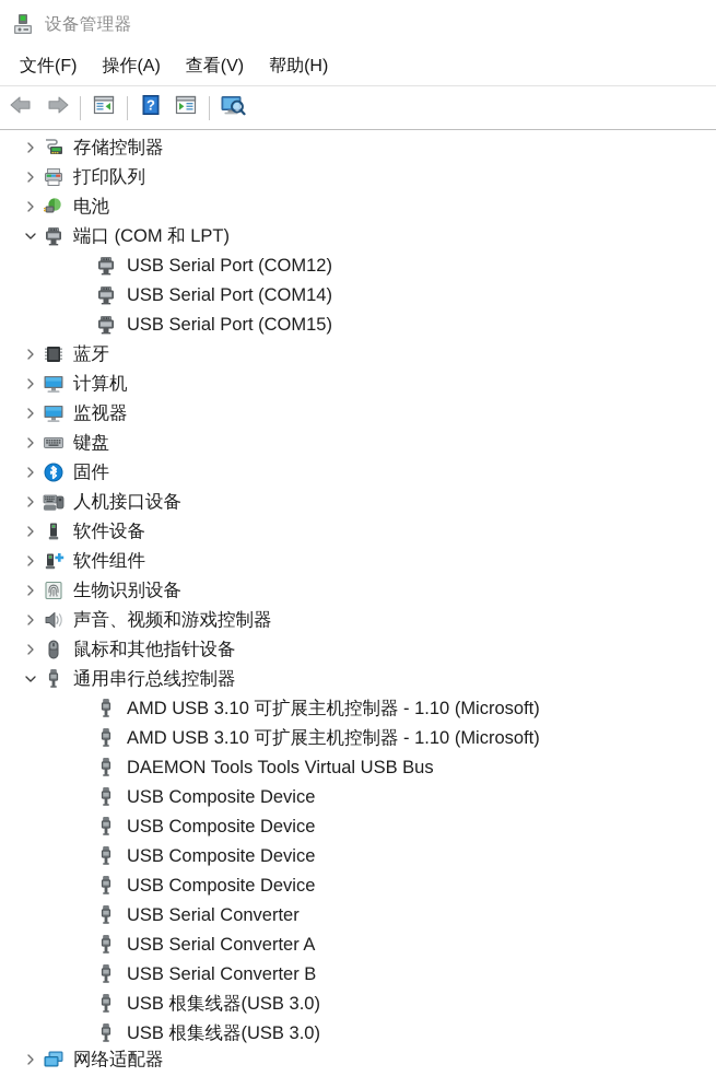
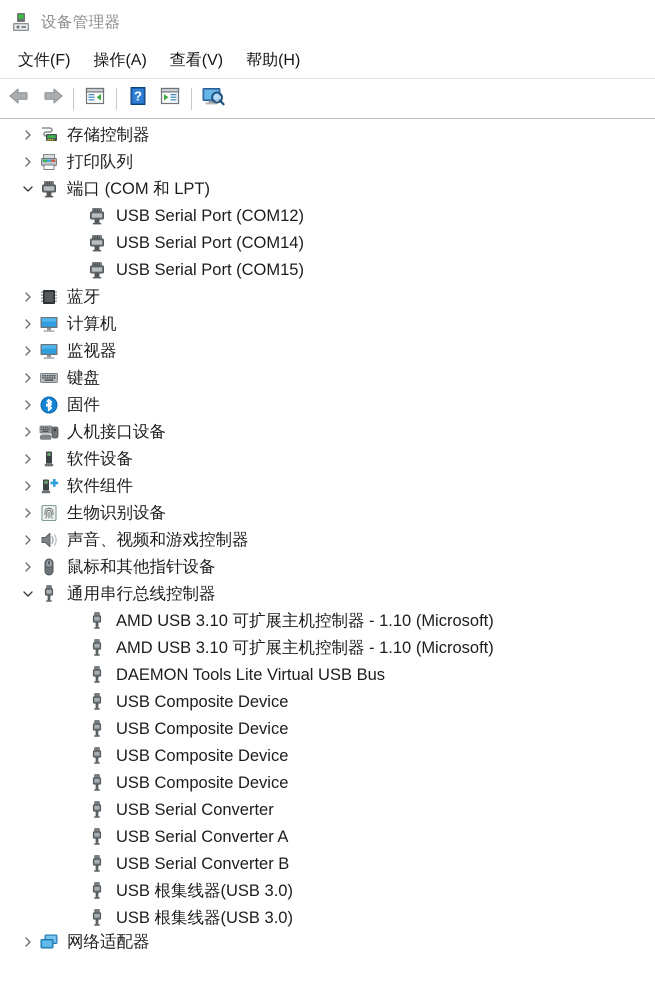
  设备管理器
  文件(F)
  操作(A)
  查看(V)
  帮助(H)
  ?
  存储控制器
  打印队列
- 电池
  端口 (COM 和 LPT)
  USB Serial Port (COM12)
  USB Serial Port (COM14)
  USB Serial Port (COM15)
  蓝牙
  计算机
  监视器
  键盘
  固件
  人机接口设备
  软件设备
  软件组件
  生物识别设备
  声音、视频和游戏控制器
  鼠标和其他指针设备
  通用串行总线控制器
  AMD USB 3.10 可扩展主机控制器 - 1.10 (Microsoft)
  AMD USB 3.10 可扩展主机控制器 - 1.10 (Microsoft)
- DAEMON Tools Tools Virtual USB Bus
+ DAEMON Tools Lite Virtual USB Bus
  USB Composite Device
  USB Composite Device
  USB Composite Device
  USB Composite Device
  USB Serial Converter
  USB Serial Converter A
  USB Serial Converter B
  USB 根集线器(USB 3.0)
  USB 根集线器(USB 3.0)
  网络适配器
